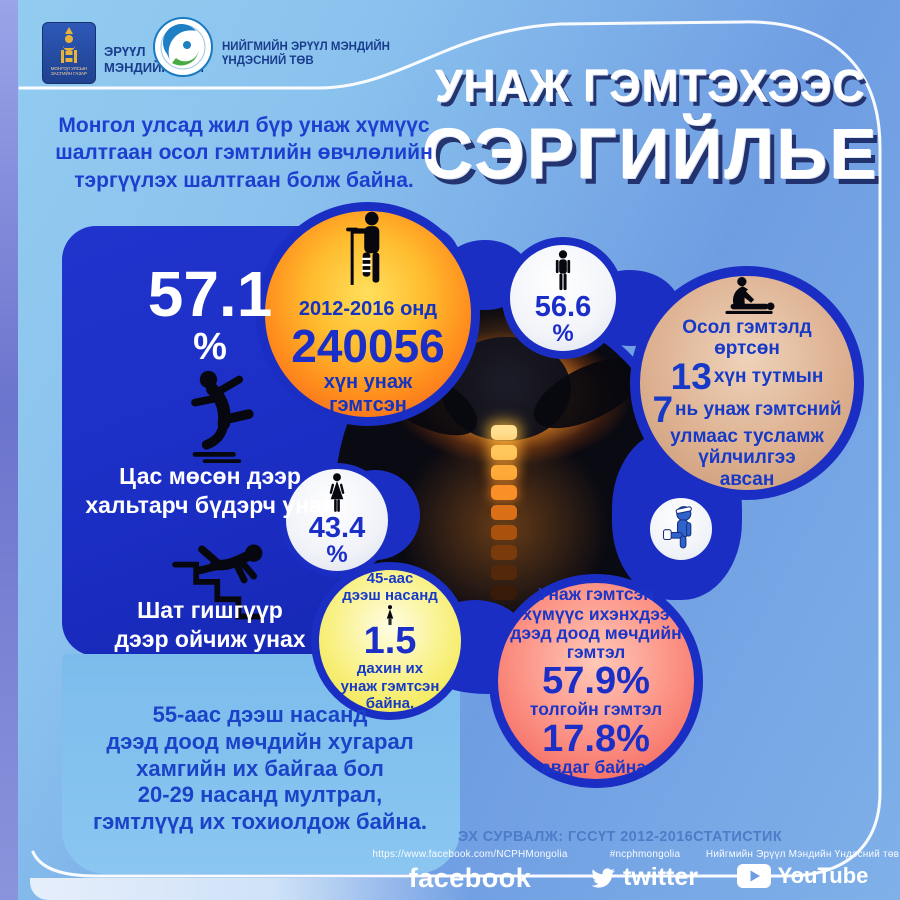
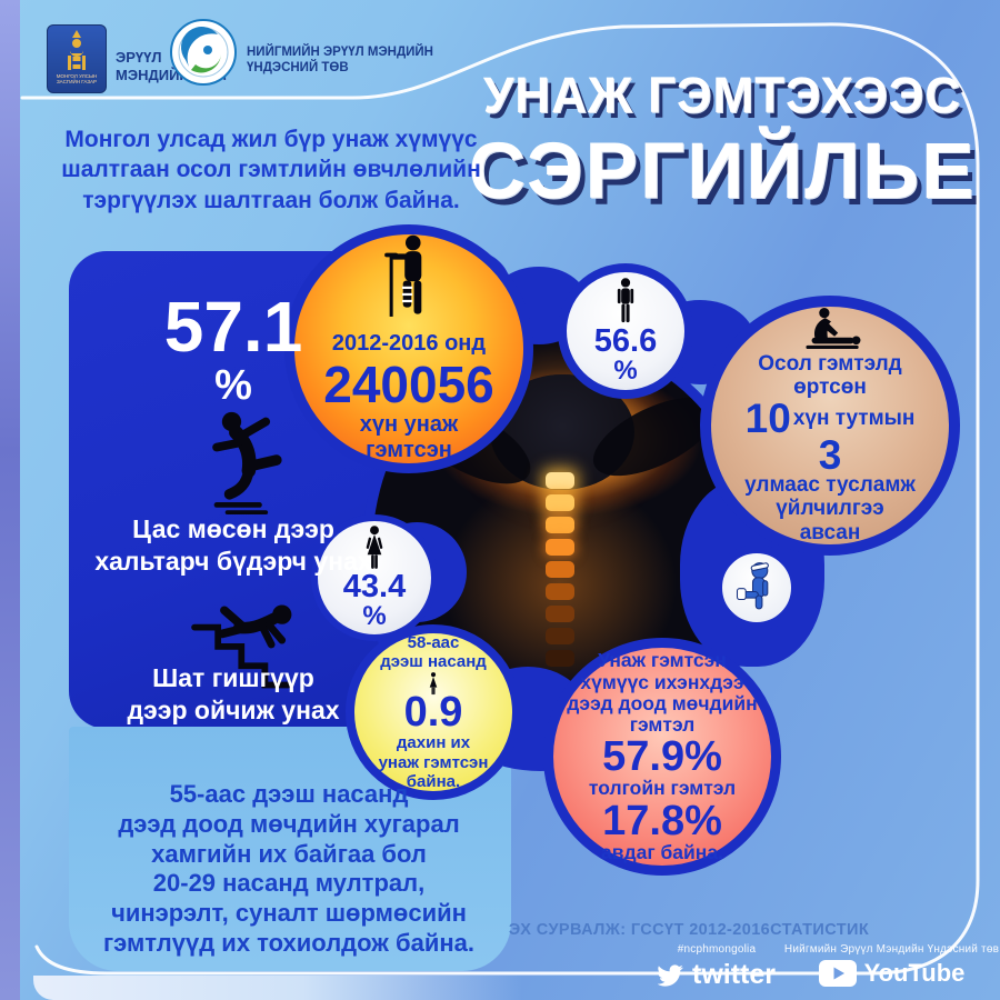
  ЭРҮҮЛ
  НИЙГМИЙН ЭРҮҮЛ МЭНДИЙН
  ҮНДЭСНИЙ ТӨВ
  УНАЖ ГЭМТЭХЭЭС
  СЭРГИЙЛЬЕ
  Монгол улсад жил бүр унаж хүмүүс
  шалтгаан осол гэмтлийн өвчлөлийн
  тэргүүлэх шалтгаан болж байна.
  57.1
  %
  Цас мөсөн дээр
  хальтарч бүдэрч унах
  Шат гишгүүр
  дээр ойчиж унах
  2012-2016 онд
  240056
  хүн унаж
  гэмтсэн
  56.6
  %
  Осол гэмтэлд
  өртсөн
- 13
+ 10
  хүн тутмын
- 7
+ 3
- нь унаж гэмтсний
  улмаас тусламж
  үйлчилгээ
  авсан
  43.4
  %
- 45-аас
+ 58-аас
  дээш насанд
- 1.5
+ 0.9
  дахин их
  унаж гэмтсэн
  байна.
  Унаж гэмтсэн
  хүмүүс ихэнхдээ
  дээд доод мөчдийн
  гэмтэл
  57.9%
  толгойн гэмтэл
  17.8%
  авдаг байна.
  55-аас дээш насанд
  дээд доод мөчдийн хугарал
  хамгийн их байгаа бол
  20-29 насанд мултрал,
+ чинэрэлт, суналт шөрмөсийн
  гэмтлүүд их тохиолдож байна.
  ЭХ СУРВАЛЖ: ГССҮТ 2012-2016СТАТИСТИК
- https://www.facebook.com/NCPHMongolia
- facebook
  #ncphmongolia
  twitter
  Нийгмийн Эрүүл Мэндийн Үндэсний төв
  YouTube
